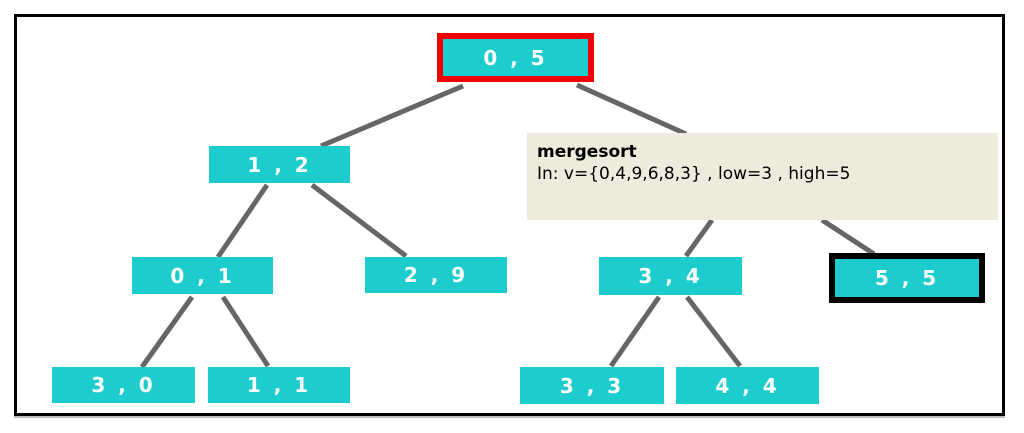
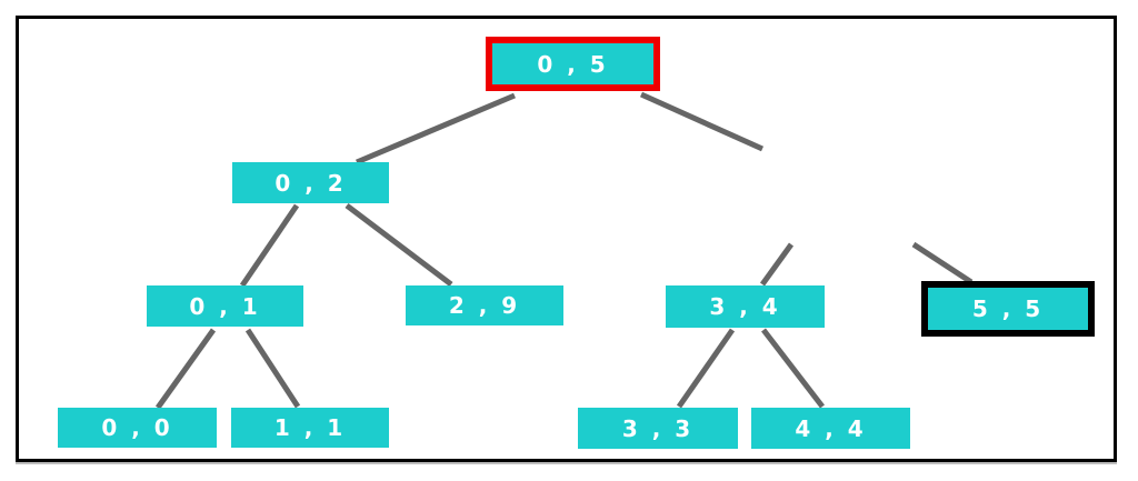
  0 , 5
- 1 , 2
+ 0 , 2
  0 , 1
  2 , 9
  3 , 4
  5 , 5
- 3 , 0
+ 0 , 0
  1 , 1
  3 , 3
  4 , 4
- mergesort
- In: v={0,4,9,6,8,3} , low=3 , high=5
